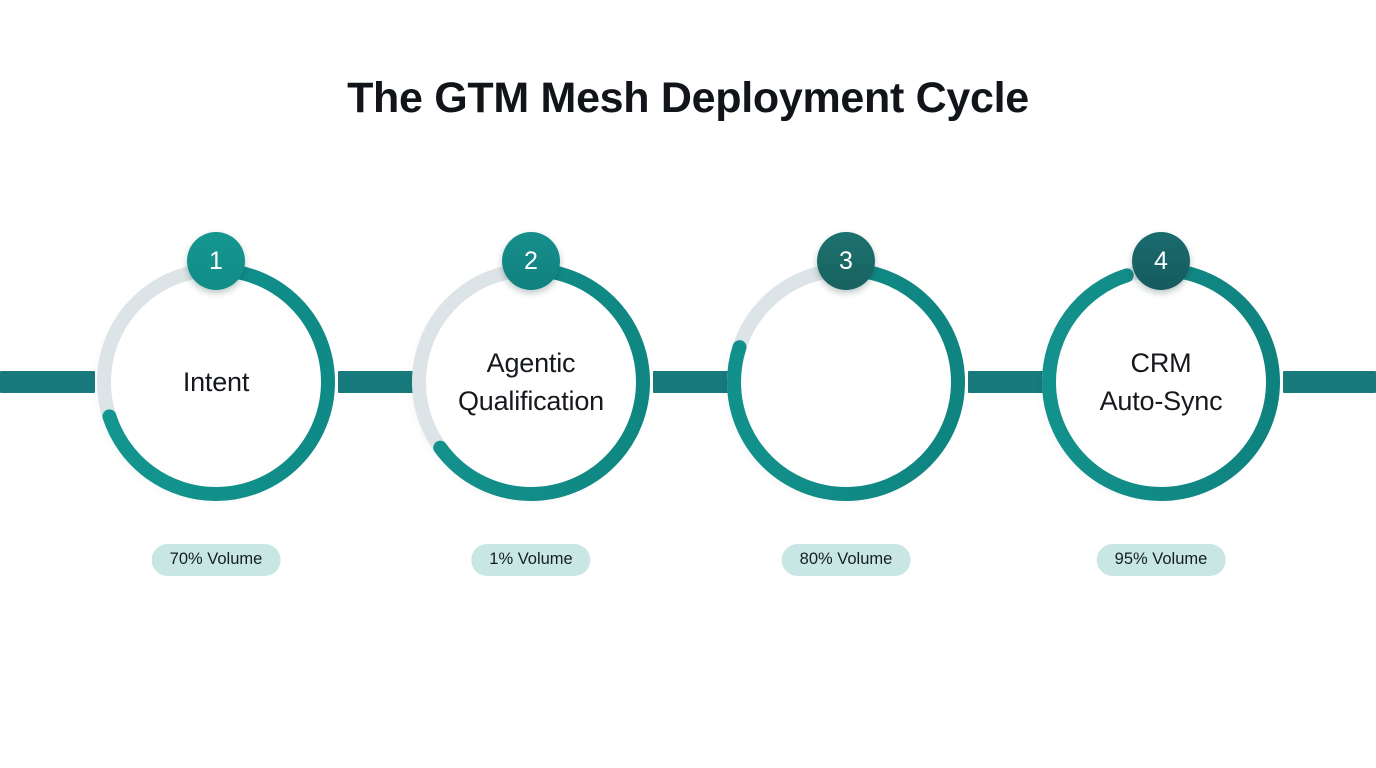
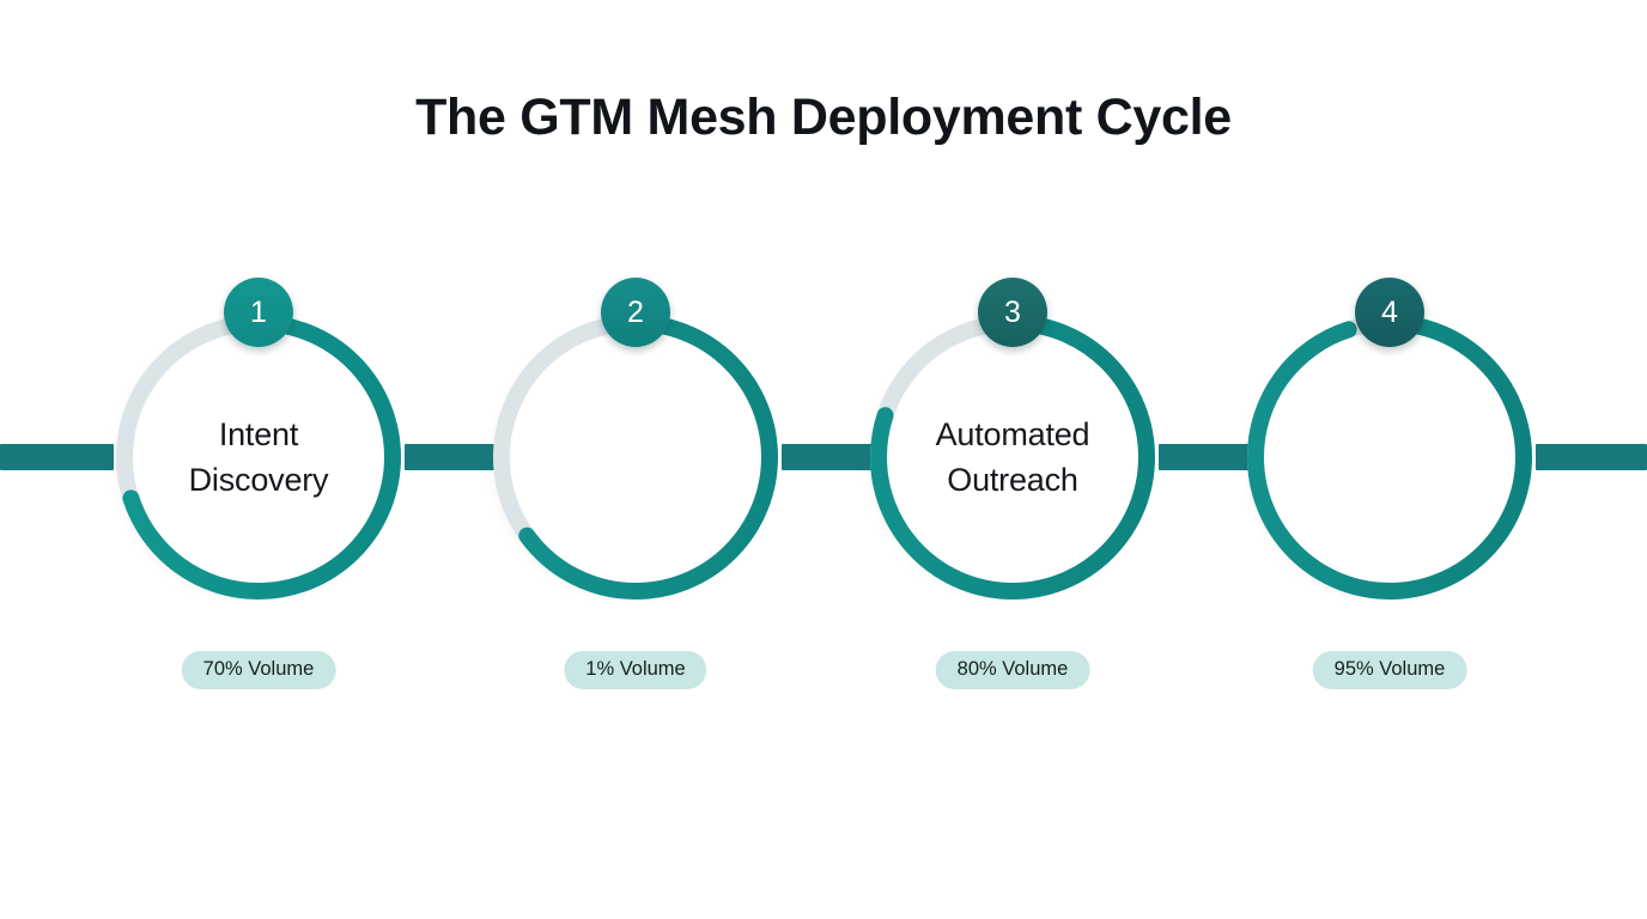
  The GTM Mesh Deployment Cycle
  Intent
+ Discovery
  1
  70% Volume
- Agentic
- Qualification
  2
  1% Volume
+ Automated
+ Outreach
  3
  80% Volume
- CRM
- Auto-Sync
  4
  95% Volume
